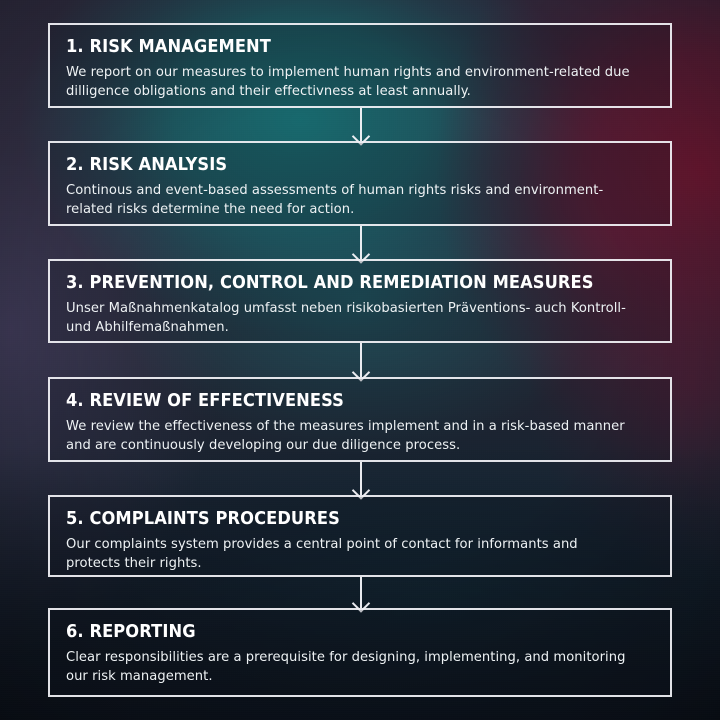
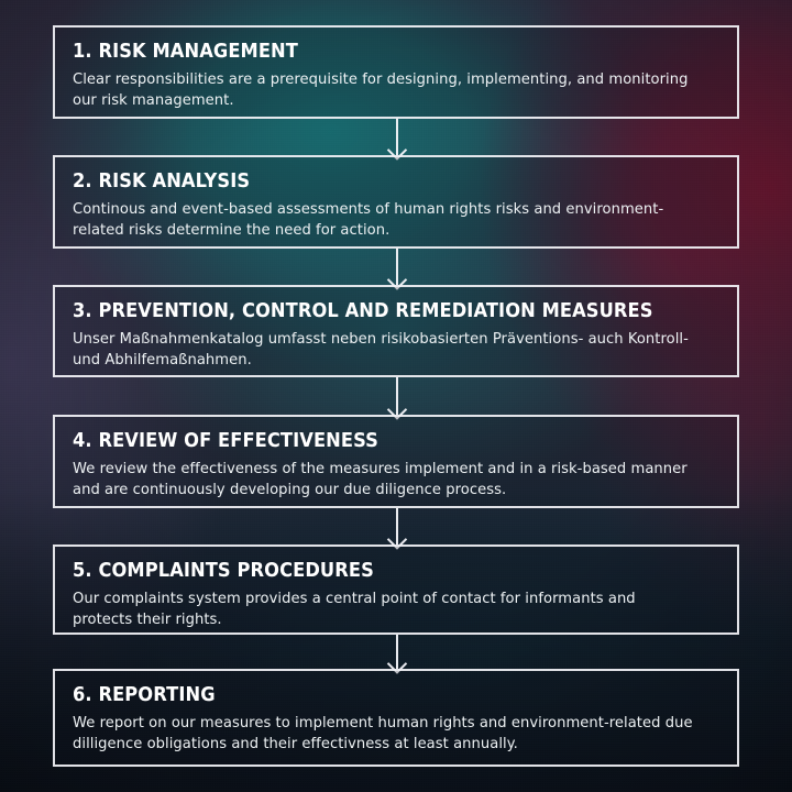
  1. RISK MANAGEMENT
- We report on our measures to implement human rights and environment-related due dilligence obligations and their effectivness at least annually.
+ Clear responsibilities are a prerequisite for designing, implementing, and monitoring our risk management.
  2. RISK ANALYSIS
  Continous and event-based assessments of human rights risks and environment-related risks determine the need for action.
  3. PREVENTION, CONTROL AND REMEDIATION MEASURES
  Unser Maßnahmenkatalog umfasst neben risikobasierten Präventions- auch Kontroll- und Abhilfemaßnahmen.
  4. REVIEW OF EFFECTIVENESS
  We review the effectiveness of the measures implement and in a risk-based manner and are continuously developing our due diligence process.
  5. COMPLAINTS PROCEDURES
  Our complaints system provides a central point of contact for informants and protects their rights.
  6. REPORTING
- Clear responsibilities are a prerequisite for designing, implementing, and monitoring our risk management.
+ We report on our measures to implement human rights and environment-related due dilligence obligations and their effectivness at least annually.
